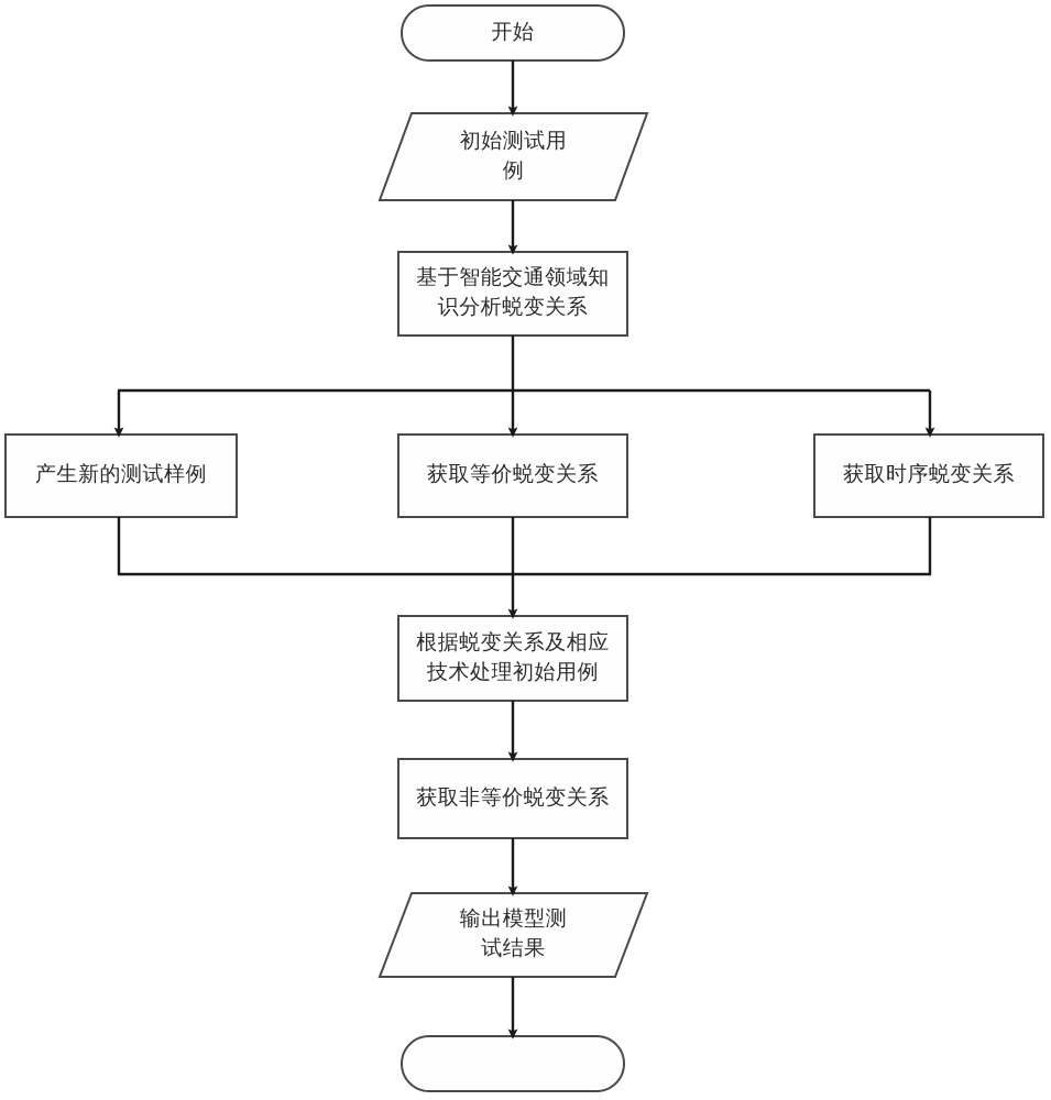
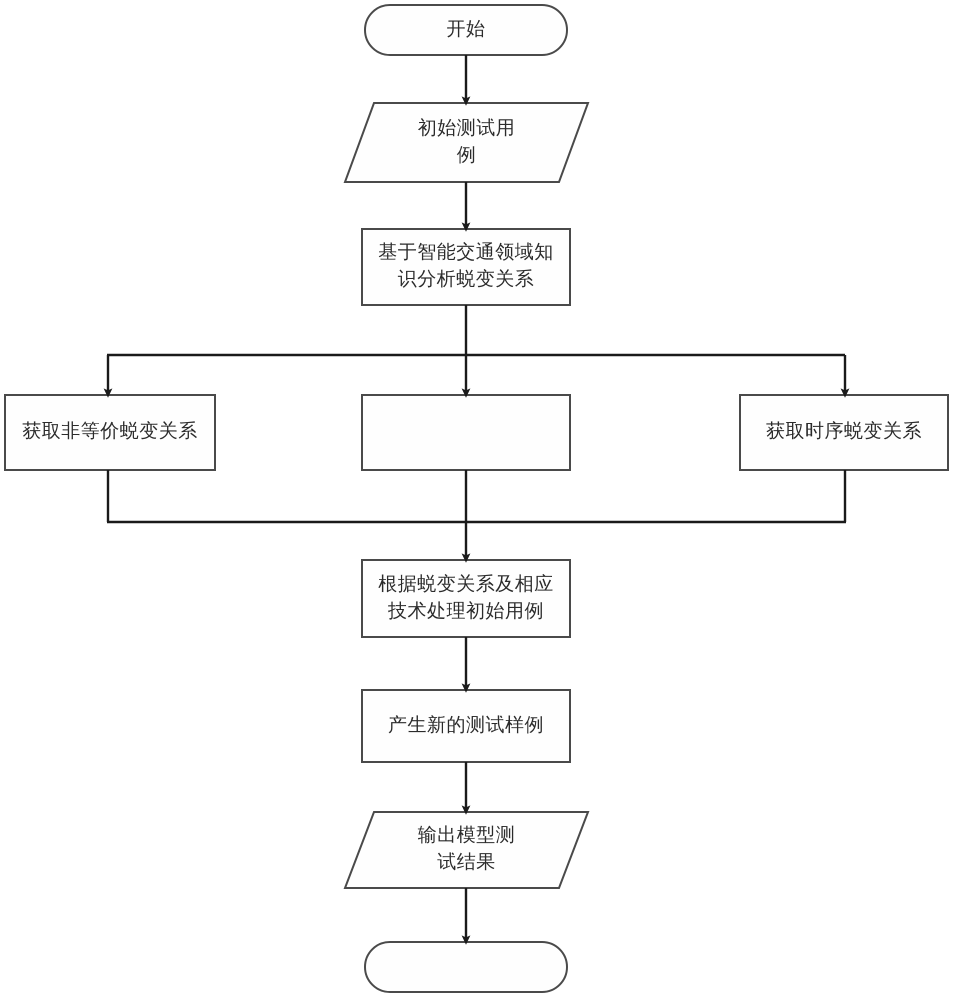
  开始
  初始测试用
  例
  基于智能交通领域知
  识分析蜕变关系
- 产生新的测试样例
+ 获取非等价蜕变关系
- 获取等价蜕变关系
  获取时序蜕变关系
  根据蜕变关系及相应
  技术处理初始用例
- 获取非等价蜕变关系
+ 产生新的测试样例
  输出模型测
  试结果
